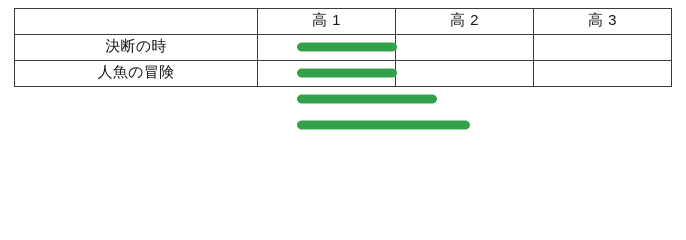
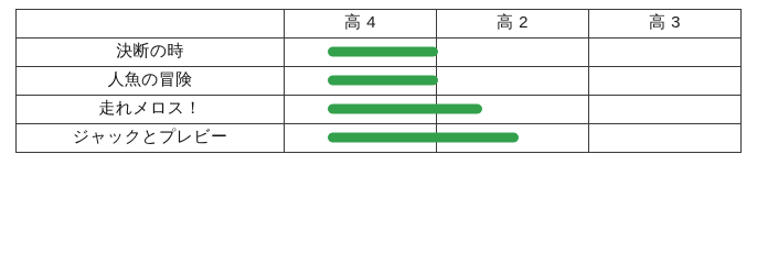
- 	高 1	高 2	高 3
+ 	高 4	高 2	高 3
  決断の時
  人魚の冒険
+ 走れメロス！
+ ジャックとプレビー
